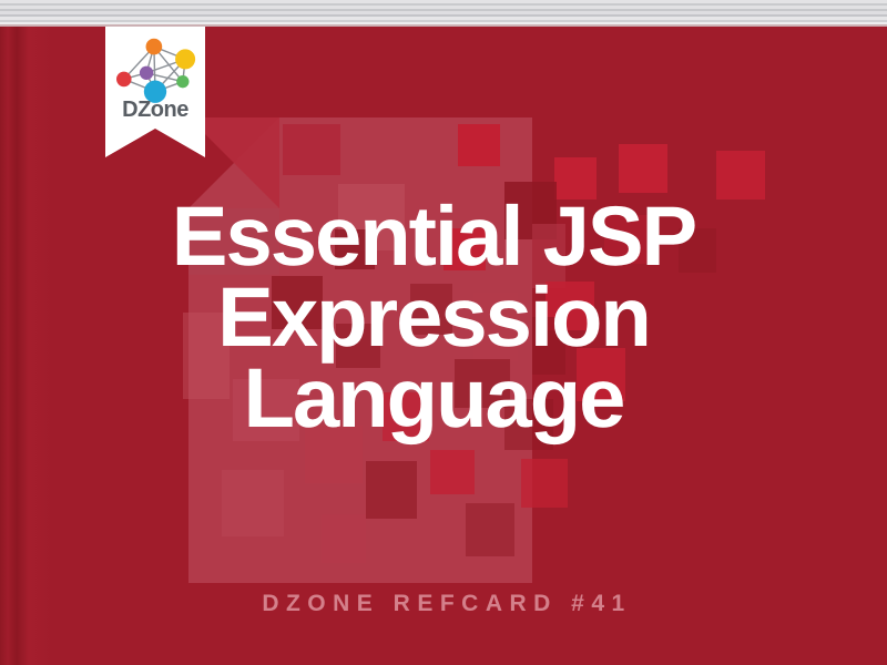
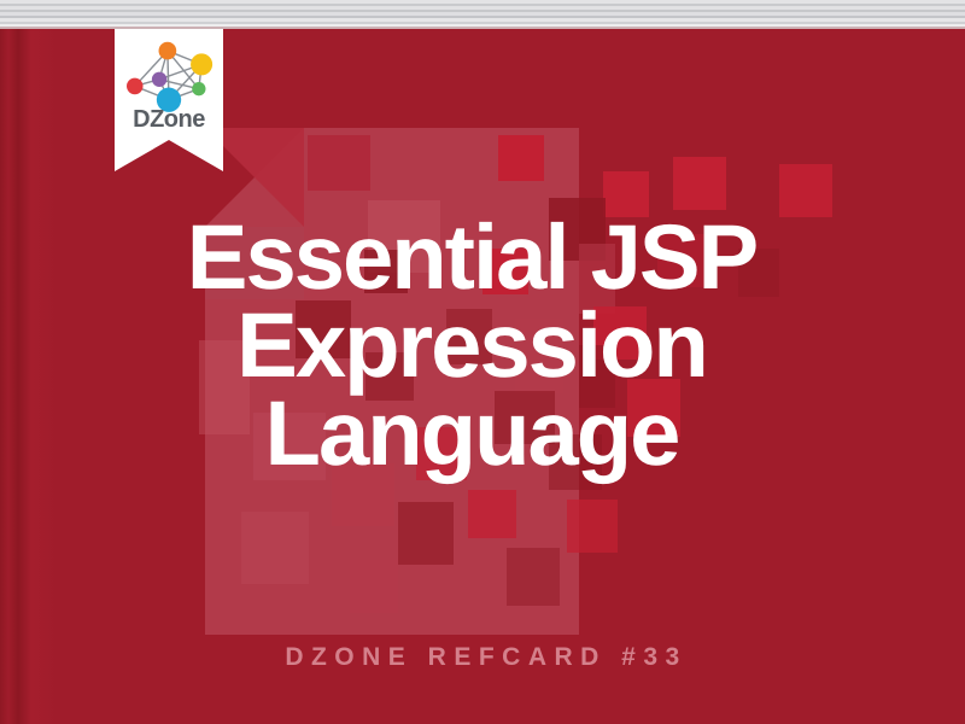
  DZone
  Essential JSP
  Expression
  Language
- DZONE REFCARD #41
+ DZONE REFCARD #33
